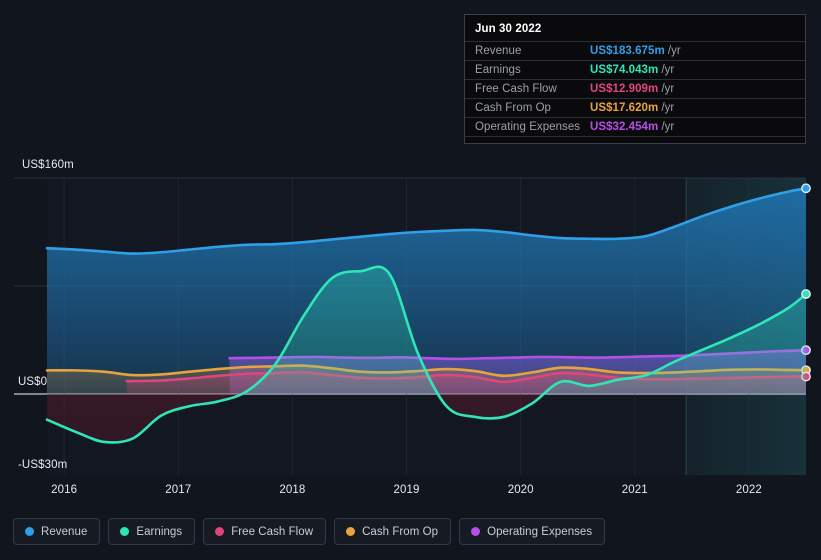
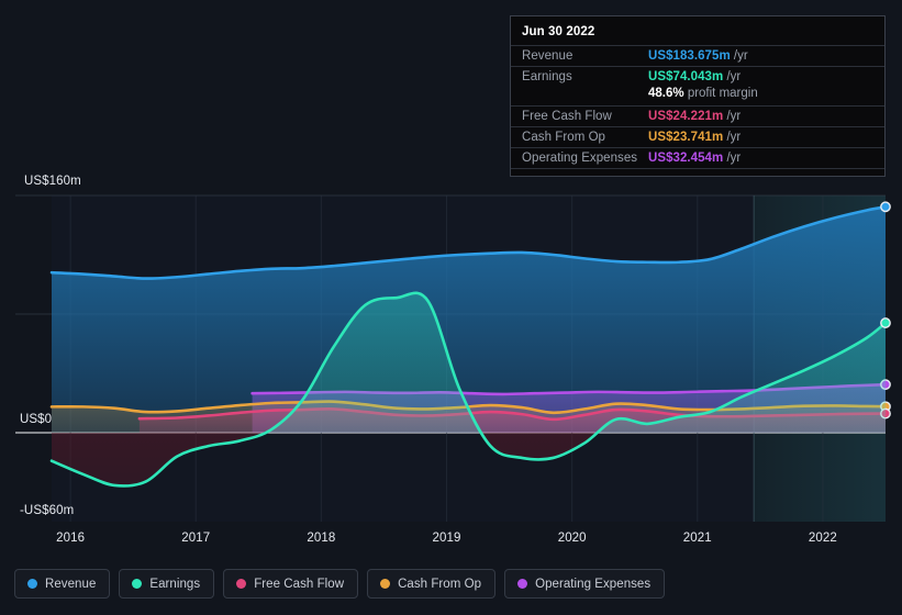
  US$160m
  US$0
- -US$30m
+ -US$60m
  2016
  2017
  2018
  2019
  2020
  2021
  2022
  Jun 30 2022
  Revenue
  US$183.675m /yr
  Earnings
  US$74.043m /yr
+ 48.6% profit margin
  Free Cash Flow
- US$12.909m /yr
+ US$24.221m /yr
  Cash From Op
- US$17.620m /yr
+ US$23.741m /yr
  Operating Expenses
  US$32.454m /yr
  Revenue
  Earnings
  Free Cash Flow
  Cash From Op
  Operating Expenses
